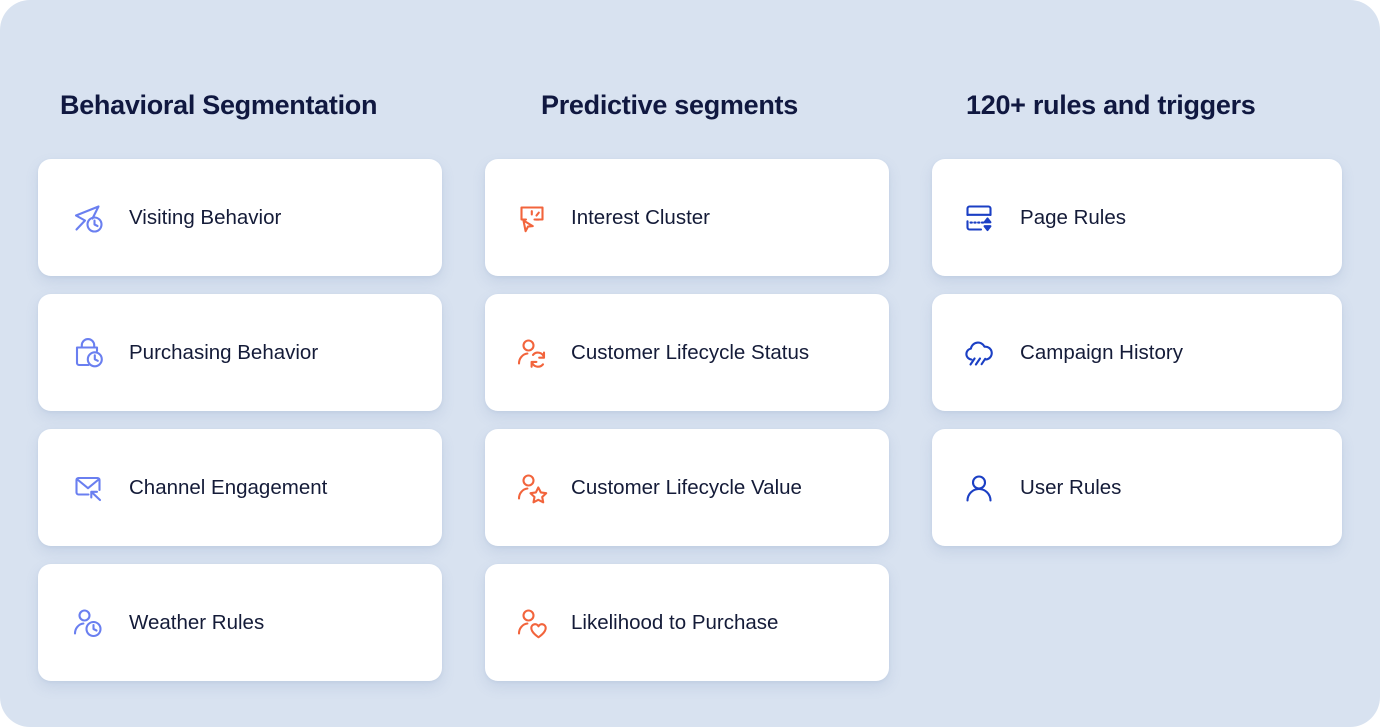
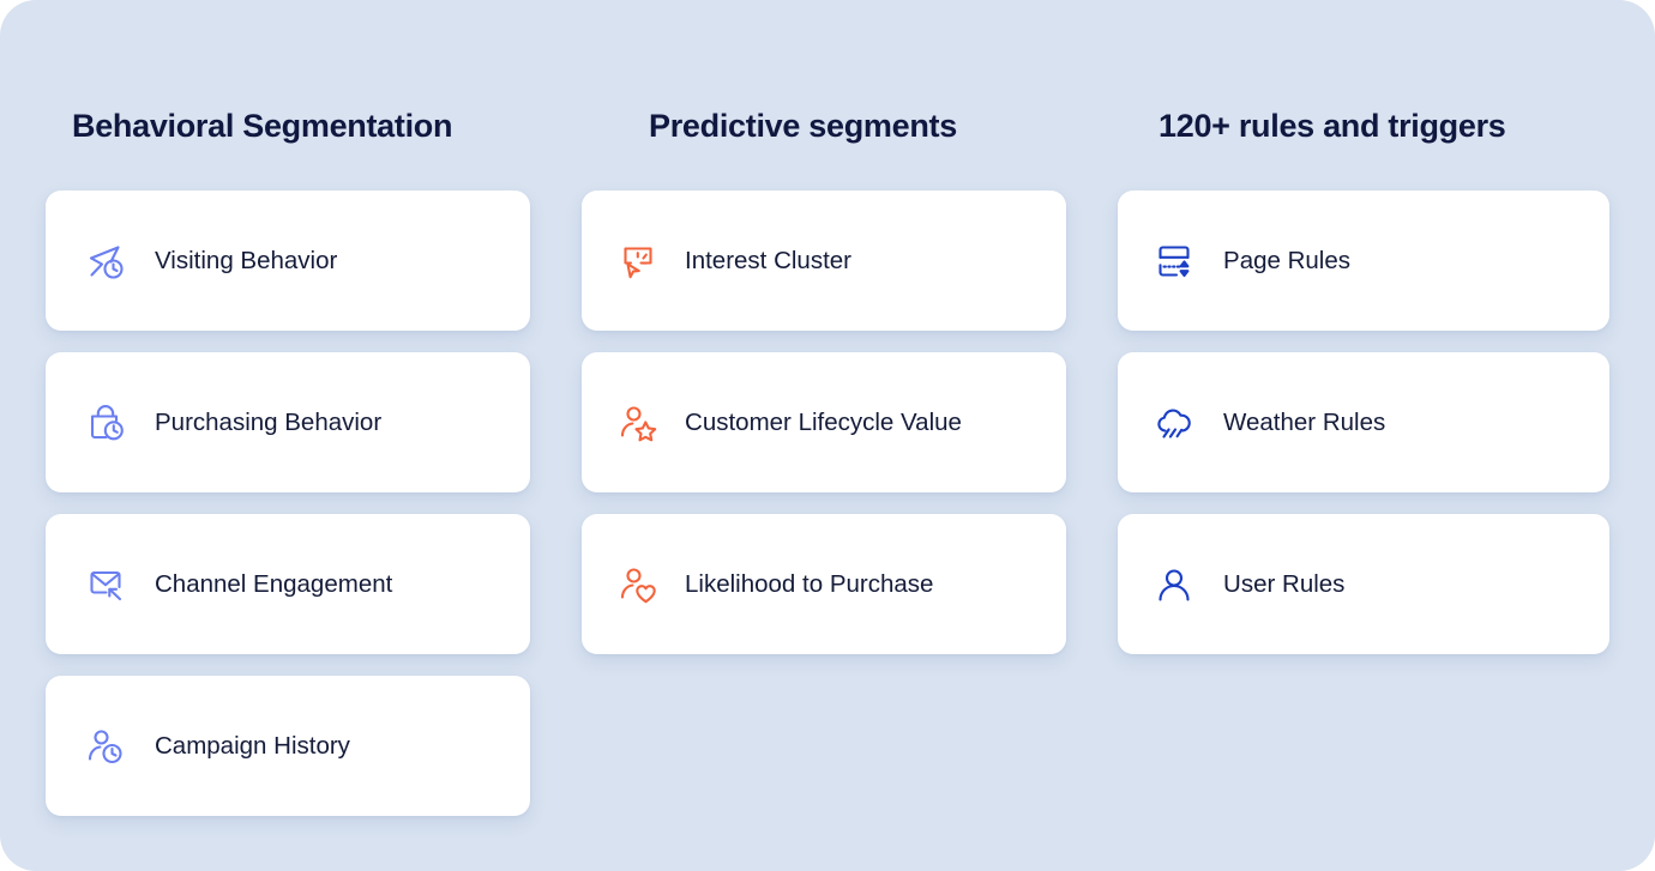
  Behavioral Segmentation
  Visiting Behavior
  Purchasing Behavior
  Channel Engagement
- Weather Rules
+ Campaign History
  Predictive segments
  Interest Cluster
- Customer Lifecycle Status
  Customer Lifecycle Value
  Likelihood to Purchase
  120+ rules and triggers
  Page Rules
- Campaign History
+ Weather Rules
  User Rules
